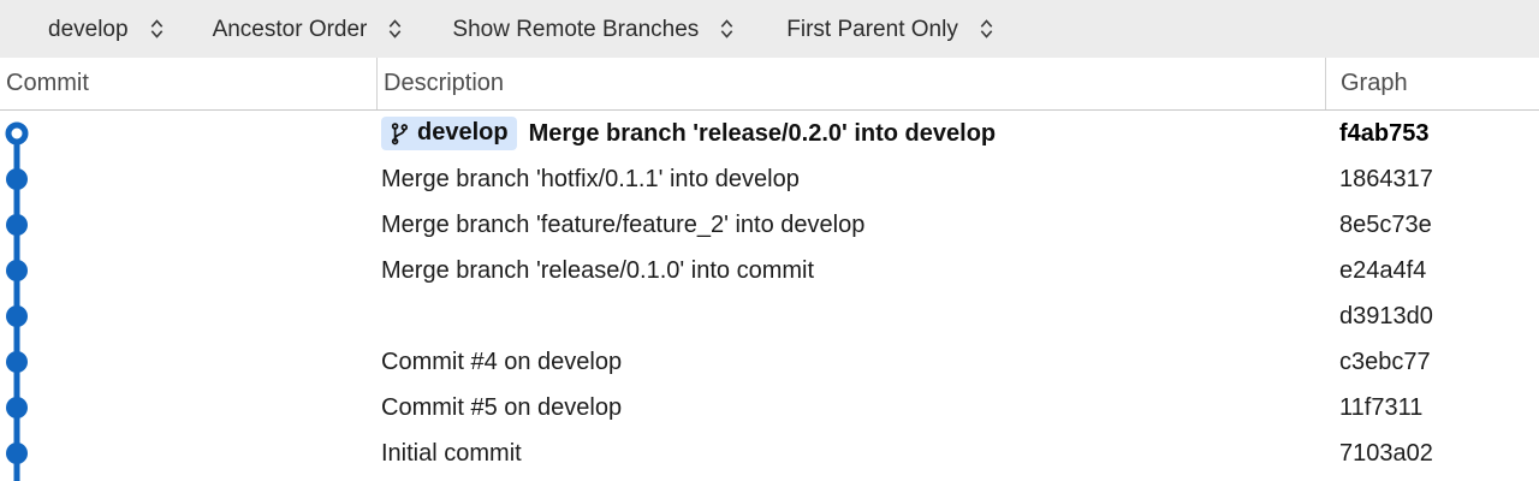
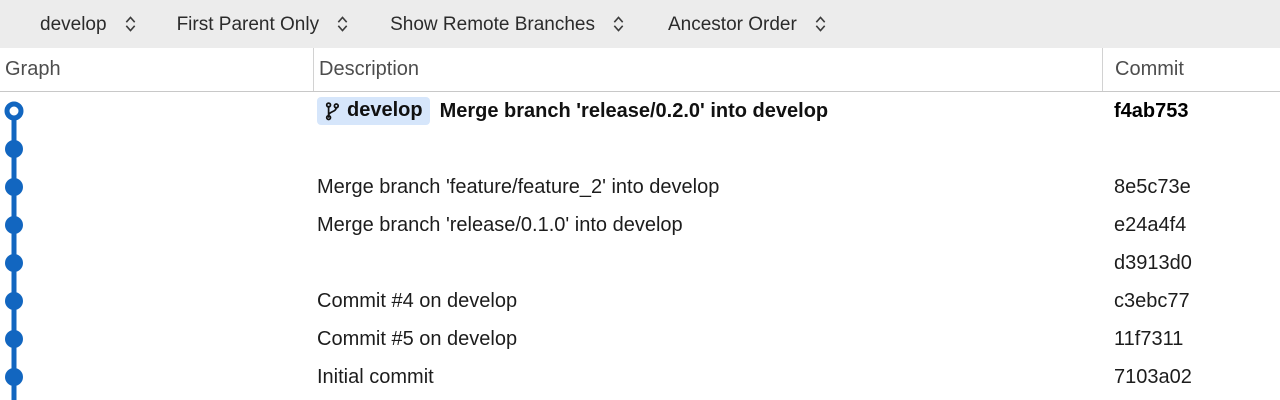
  develop
- Ancestor Order
+ First Parent Only
  Show Remote Branches
- First Parent Only
+ Ancestor Order
- Commit
+ Graph
  Description
- Graph
+ Commit
  develop
  Merge branch 'release/0.2.0' into develop
  f4ab753
- Merge branch 'hotfix/0.1.1' into develop
- 1864317
  Merge branch 'feature/feature_2' into develop
  8e5c73e
- Merge branch 'release/0.1.0' into commit
+ Merge branch 'release/0.1.0' into develop
  e24a4f4
  d3913d0
  Commit #4 on develop
  c3ebc77
  Commit #5 on develop
  11f7311
  Initial commit
  7103a02
